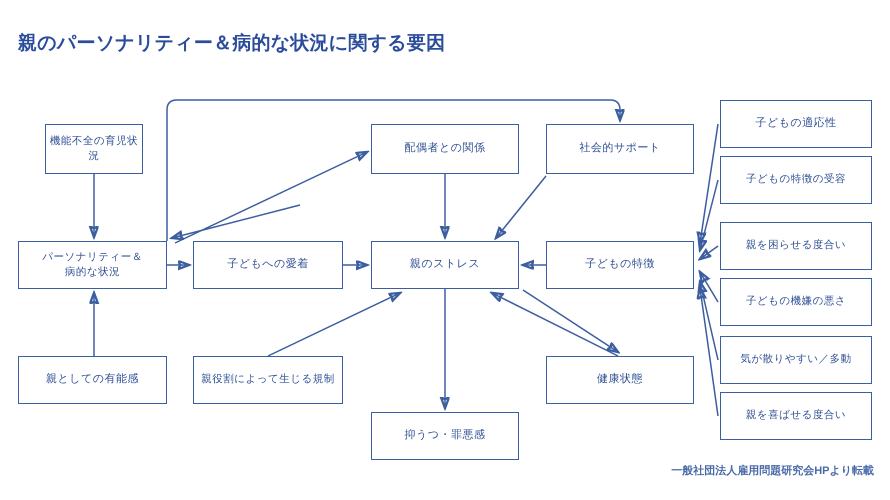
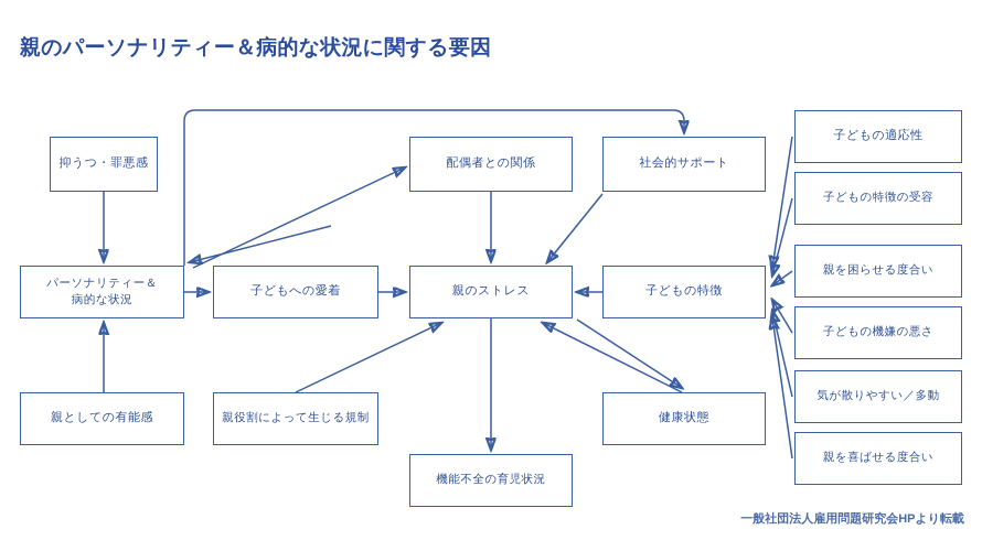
  親のパーソナリティー＆病的な状況に関する要因
- 機能不全の育児状況
+ 抑うつ・罪悪感
  パーソナリティー＆
  病的な状況
  親としての有能感
  子どもへの愛着
  親役割によって生じる規制
  配偶者との関係
  親のストレス
- 抑うつ・罪悪感
+ 機能不全の育児状況
  社会的サポート
  子どもの特徴
  健康状態
  子どもの適応性
  子どもの特徴の受容
  親を困らせる度合い
  子どもの機嫌の悪さ
  気が散りやすい／多動
  親を喜ばせる度合い
  一般社団法人雇用問題研究会HPより転載
